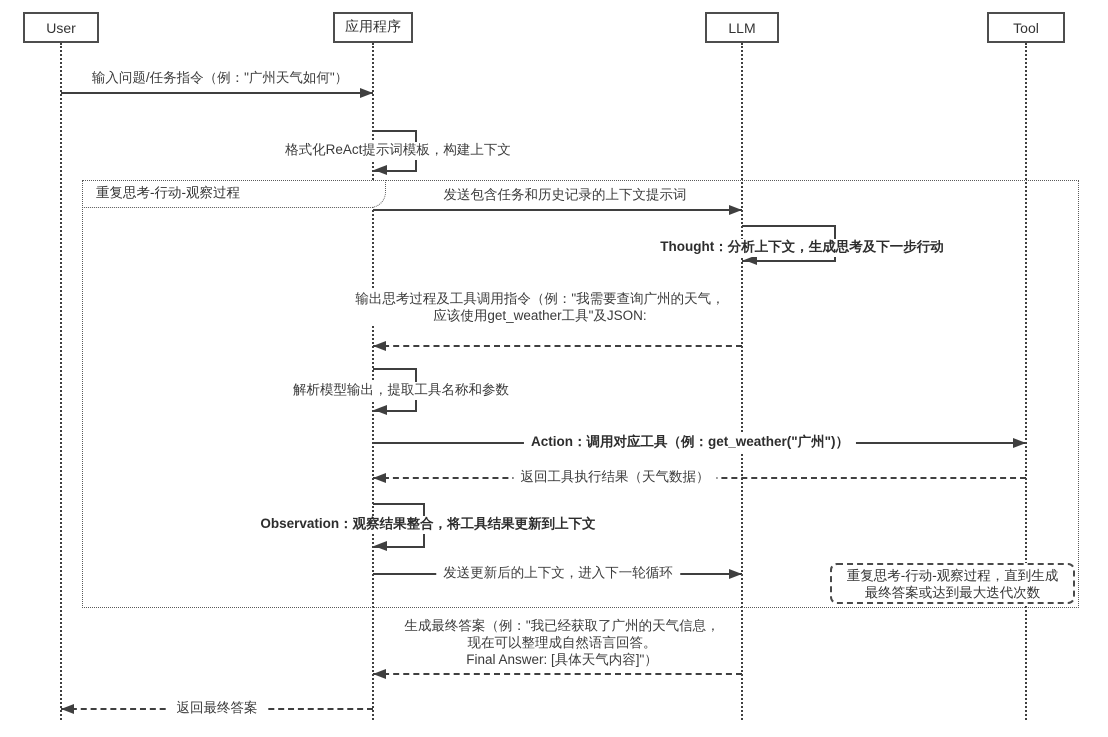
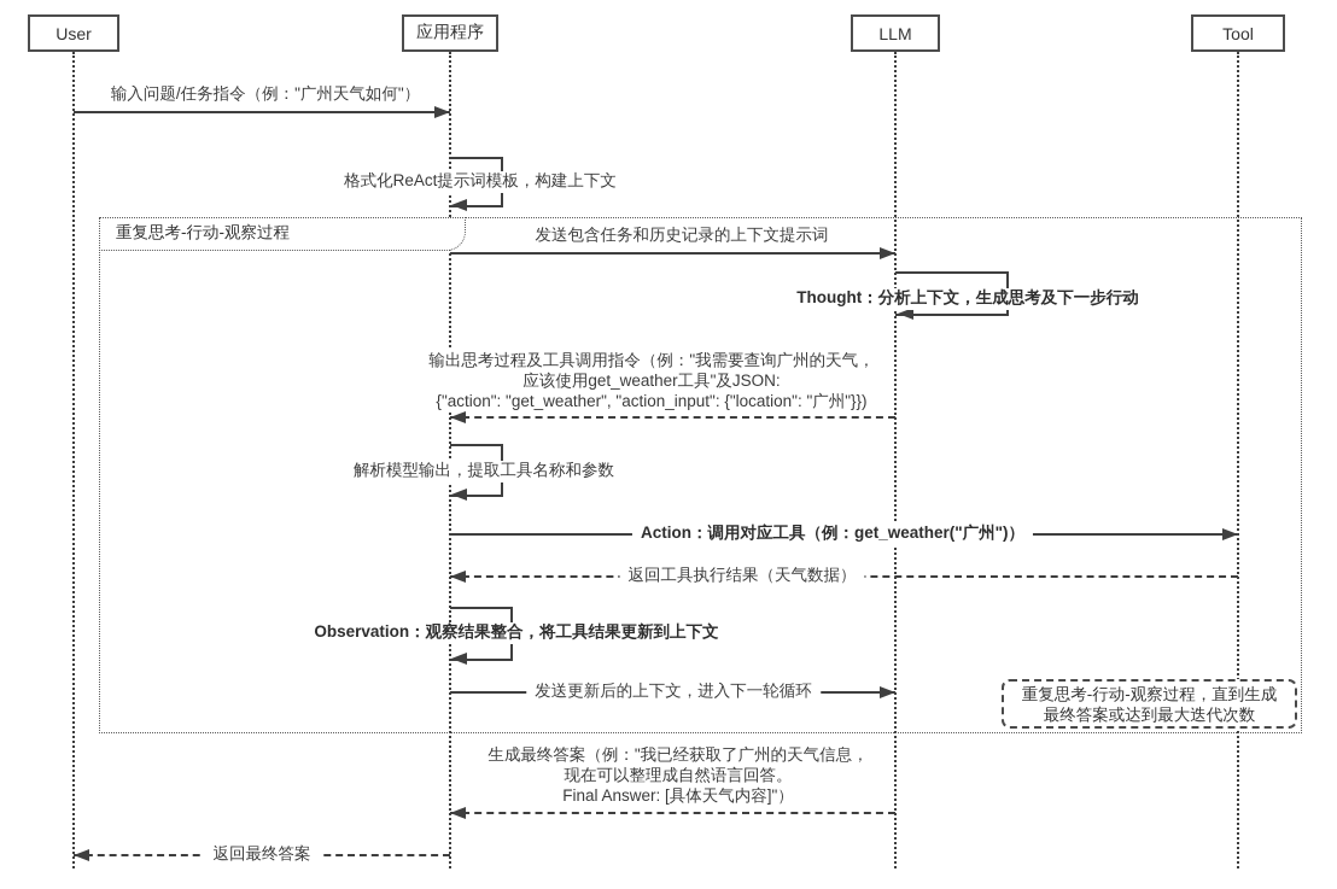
  重复思考-行动-观察过程
  User
  应用程序
  LLM
  Tool
  输入问题/任务指令（例："广州天气如何"）
  格式化ReAct提示词模板，构建上下文
  发送包含任务和历史记录的上下文提示词
  Thought：分析上下文，生成思考及下一步行动
  输出思考过程及工具调用指令（例："我需要查询广州的天气，
  应该使用get_weather工具"及JSON:
+ {"action": "get_weather", "action_input": {"location": "广州"}})
  解析模型输出，提取工具名称和参数
  Action：调用对应工具（例：get_weather("广州")）
  返回工具执行结果（天气数据）
  Observation：观察结果整合，将工具结果更新到上下文
  发送更新后的上下文，进入下一轮循环
  重复思考-行动-观察过程，直到生成最终答案或达到最大迭代次数
  生成最终答案（例："我已经获取了广州的天气信息，
  现在可以整理成自然语言回答。
  Final Answer: [具体天气内容]"）
  返回最终答案
